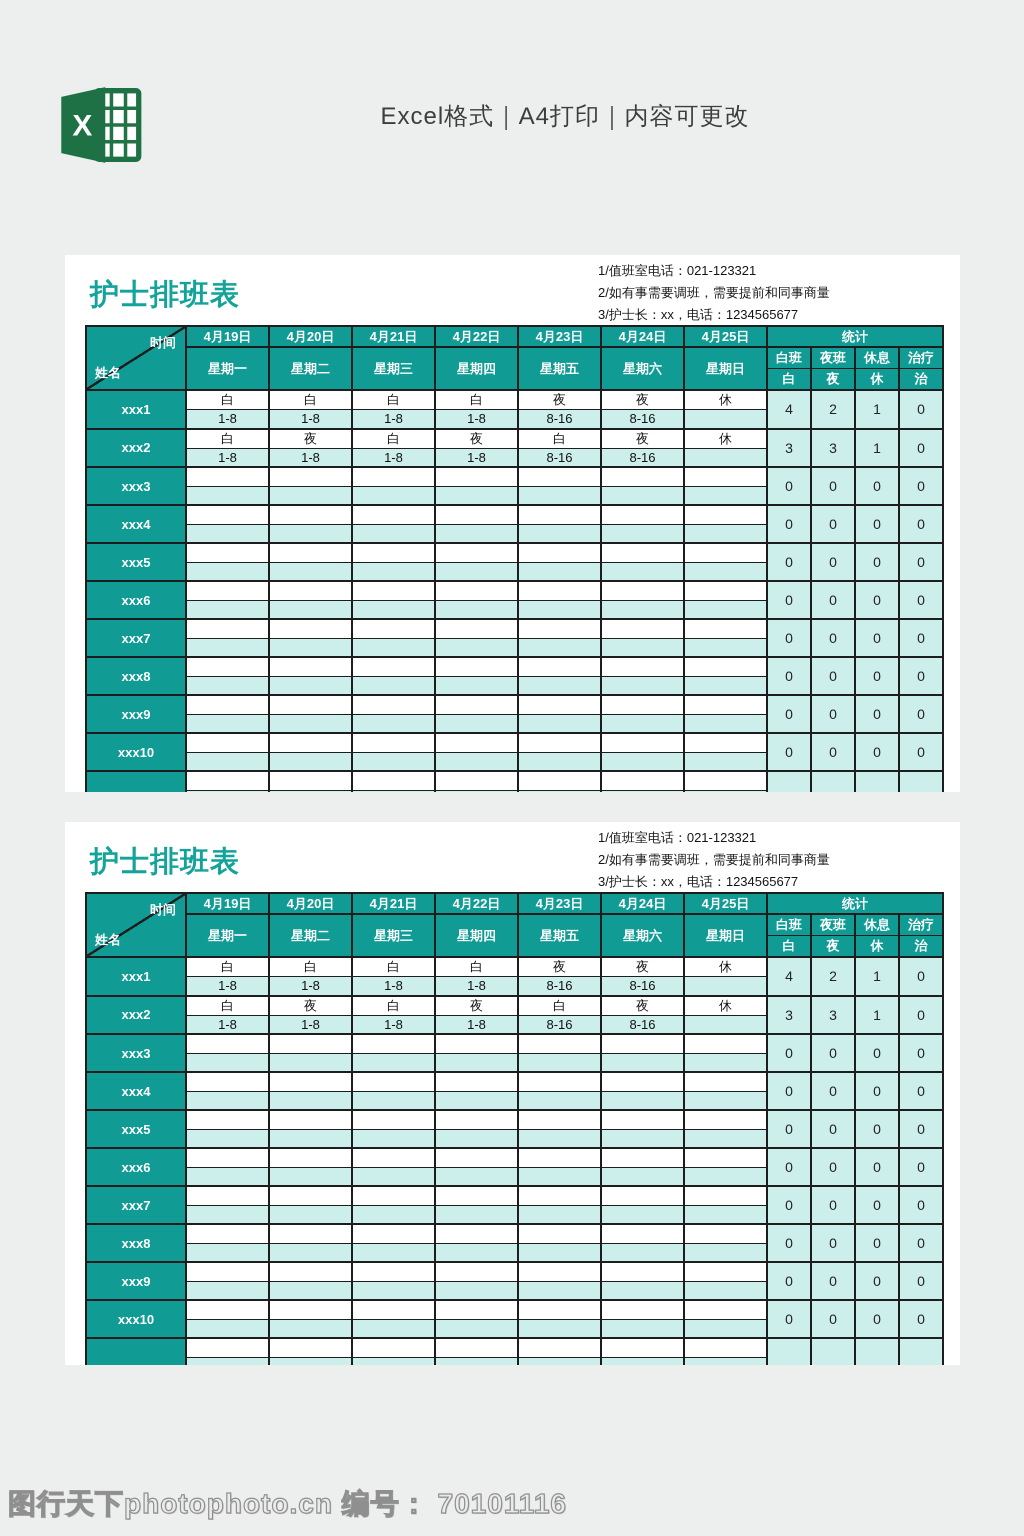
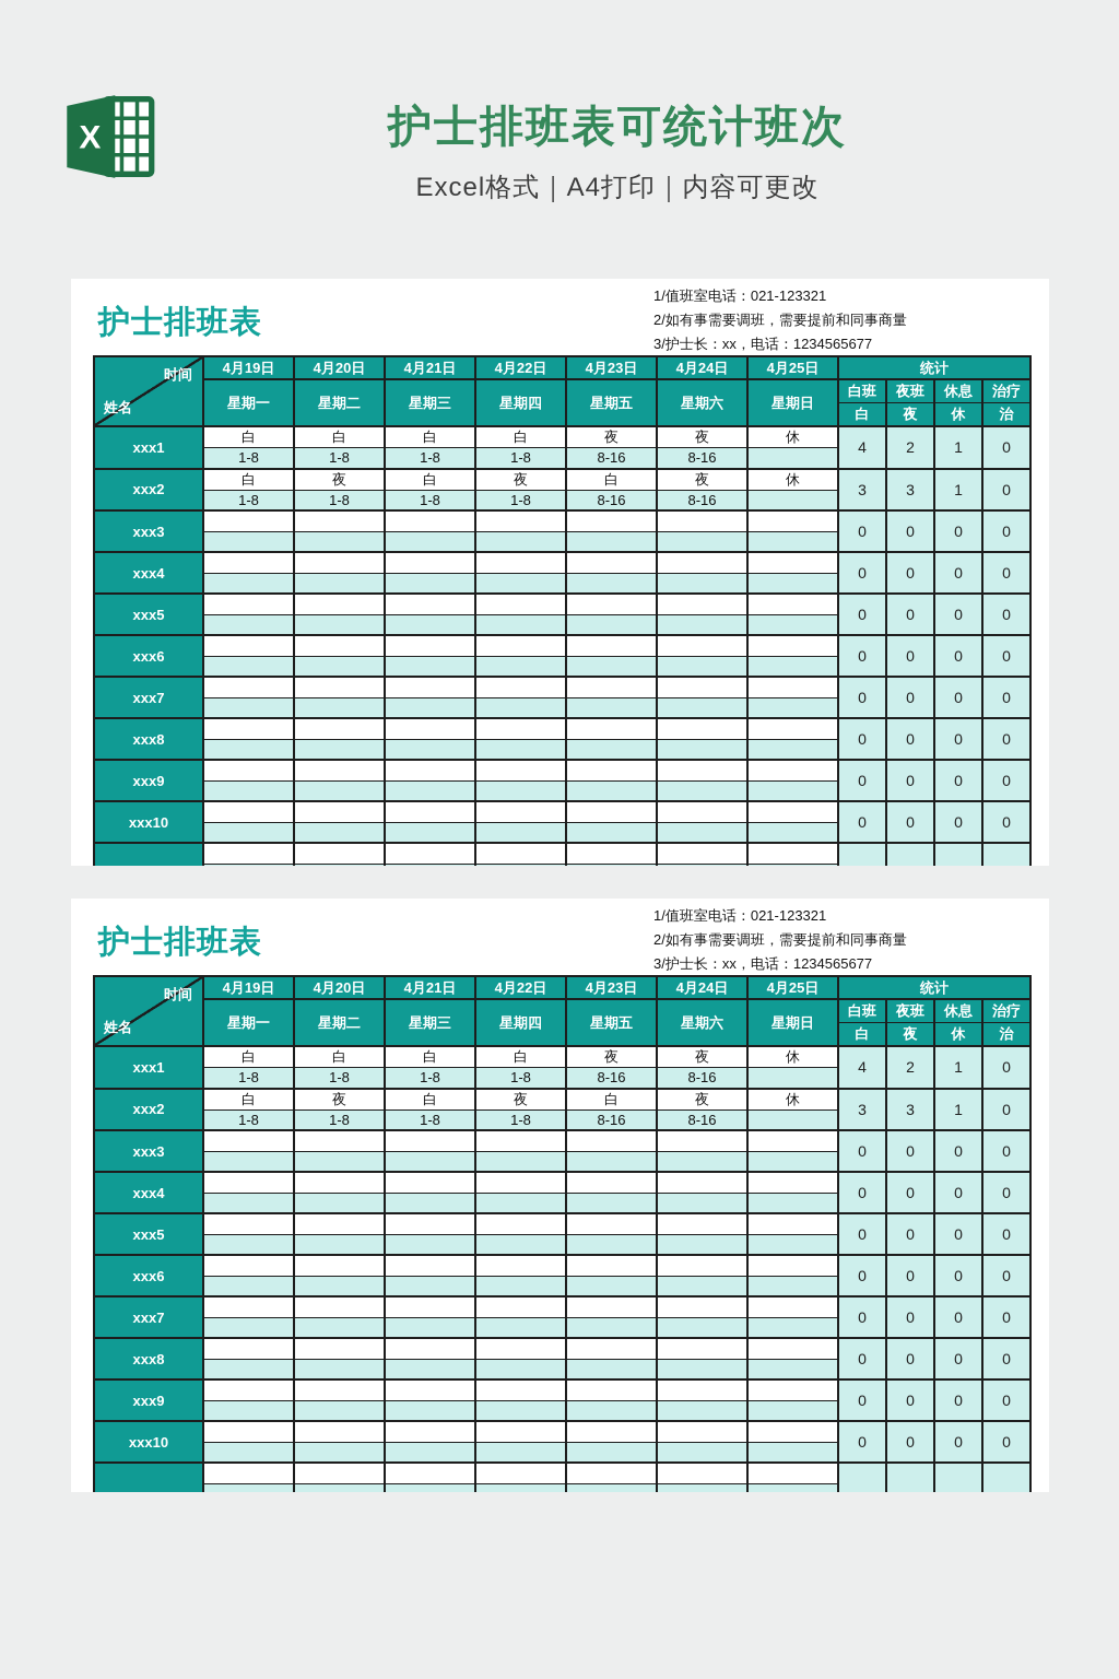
  X
+ 护士排班表可统计班次
  Excel格式｜A4打印｜内容可更改
  护士排班表
  1/值班室电话：021-123321
  2/如有事需要调班，需要提前和同事商量
  3/护士长：xx，电话：1234565677
  时间姓名	4月19日	4月20日	4月21日	4月22日	4月23日	4月24日	4月25日	统计
  星期一	星期二	星期三	星期四	星期五	星期六	星期日	白班	夜班	休息	治疗
  白	夜	休	治
  xxx1	白	白	白	白	夜	夜	休	4	2	1	0
  1-8	1-8	1-8	1-8	8-16	8-16
  xxx2	白	夜	白	夜	白	夜	休	3	3	1	0
  1-8	1-8	1-8	1-8	8-16	8-16
  xxx3								0	0	0	0
  xxx4								0	0	0	0
  xxx5								0	0	0	0
  xxx6								0	0	0	0
  xxx7								0	0	0	0
  xxx8								0	0	0	0
  xxx9								0	0	0	0
  xxx10								0	0	0	0
  护士排班表
  1/值班室电话：021-123321
  2/如有事需要调班，需要提前和同事商量
  3/护士长：xx，电话：1234565677
  时间姓名	4月19日	4月20日	4月21日	4月22日	4月23日	4月24日	4月25日	统计
  星期一	星期二	星期三	星期四	星期五	星期六	星期日	白班	夜班	休息	治疗
  白	夜	休	治
  xxx1	白	白	白	白	夜	夜	休	4	2	1	0
  1-8	1-8	1-8	1-8	8-16	8-16
  xxx2	白	夜	白	夜	白	夜	休	3	3	1	0
  1-8	1-8	1-8	1-8	8-16	8-16
  xxx3								0	0	0	0
  xxx4								0	0	0	0
  xxx5								0	0	0	0
  xxx6								0	0	0	0
  xxx7								0	0	0	0
  xxx8								0	0	0	0
  xxx9								0	0	0	0
  xxx10								0	0	0	0
- 图行天下photophoto.cn 编号： 70101116
